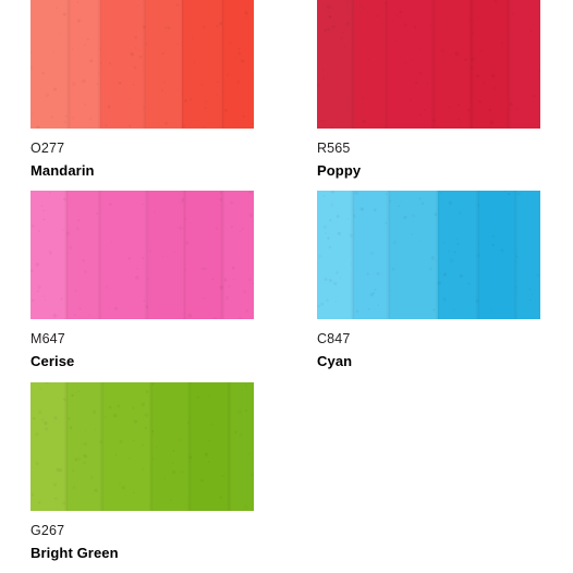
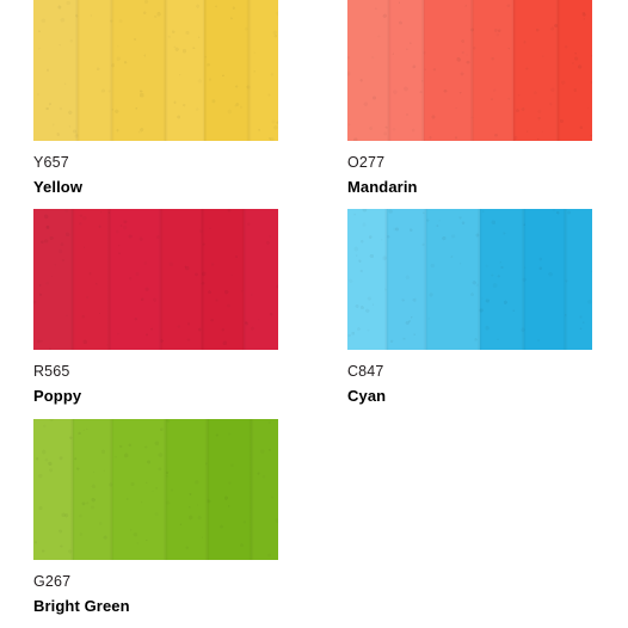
+ Y657
+ Yellow
  O277
  Mandarin
  R565
  Poppy
- M647
- Cerise
  C847
  Cyan
  G267
  Bright Green
